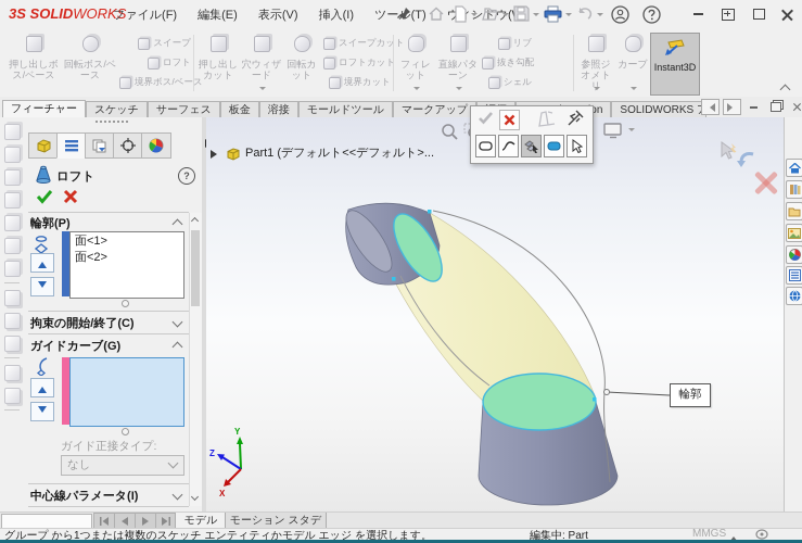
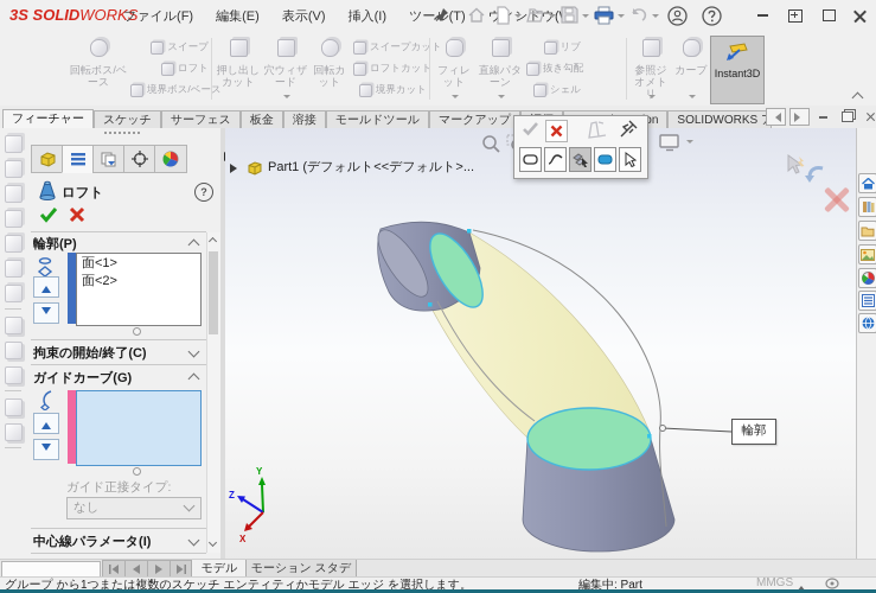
  3S SOLIDWORKS
  ファイル(F) 編集(E) 表示(V) 挿入(I) ツー(T) ウンドウ(
- 押し出しボス/ベース
  回転ボス/ベース
  スイープ
  ロフト
  境界ボス/ベース
  押し出しカット
  穴ウィザード
  回転カット
  スイープカット
  ロフトカット
  境界カット
  フィレット
  直線パターン
  リブ
  抜き勾配
  シェル
  参照ジオメトリ
  カーブ
  Instant3D
  フィーチャー スケッチ サーフェス 板金 溶接 モールドツール マークアップ on SOLIDWORKS
  ロフト
  ?
  輪郭(P)
  面<1>
  面<2>
  拘束の開始/終了(C)
  ガイドカーブ(G)
  ガイド正接タイプ:
  なし
  中心線パラメータ(I)
  Part1 (デフォルト<<デフォルト>...
  Y
  Z
  X
  輪郭
  モデル
  モーション スタデ
  グループ から1つまたは複数のスケッチ エンティティかモデル エッジ を選択します。
  編集中: Part
  MMGS
